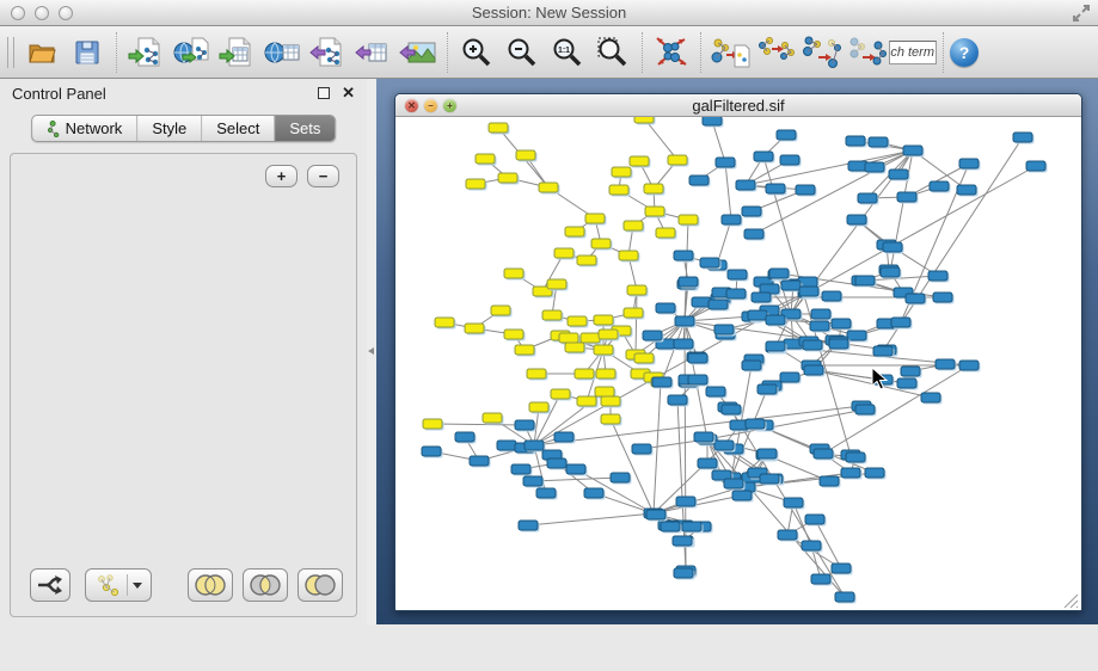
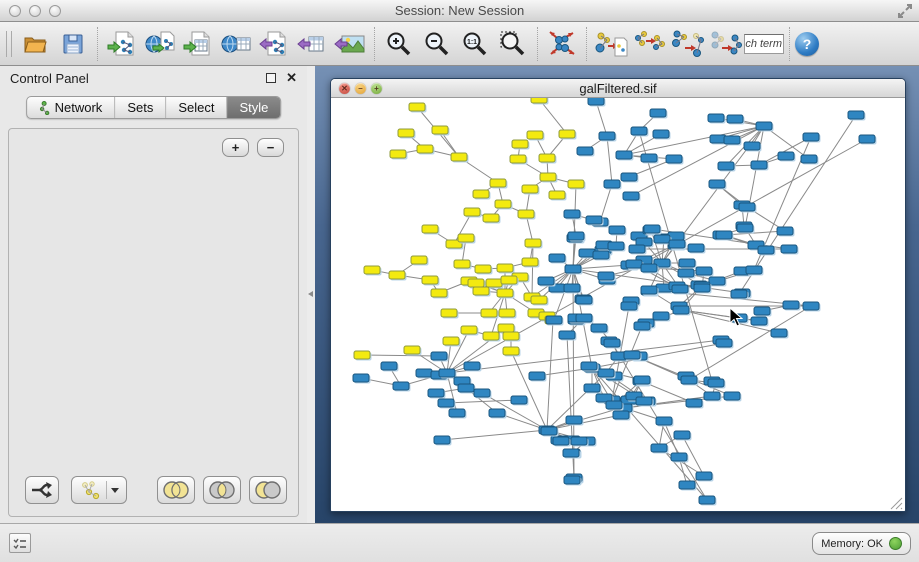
  Session: New Session
  ch term
  ?
  Control Panel
  ✕
  Network
- Style
+ Sets
  Select
- Sets
+ Style
  +
  −
  ✕
  –
  +
  galFiltered.sif
+ Memory: OK
